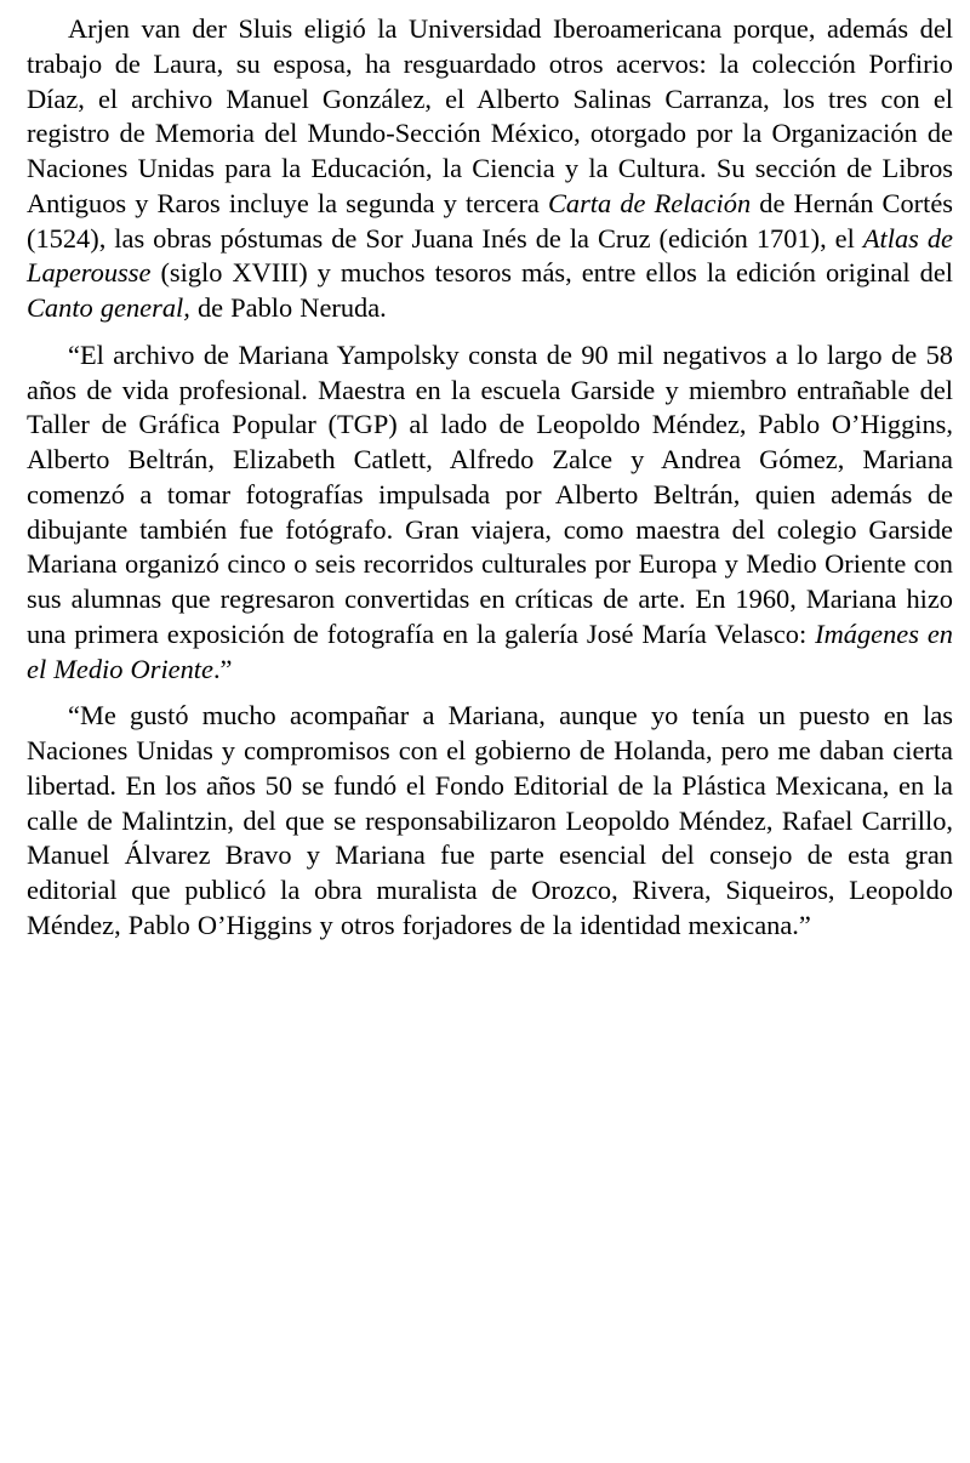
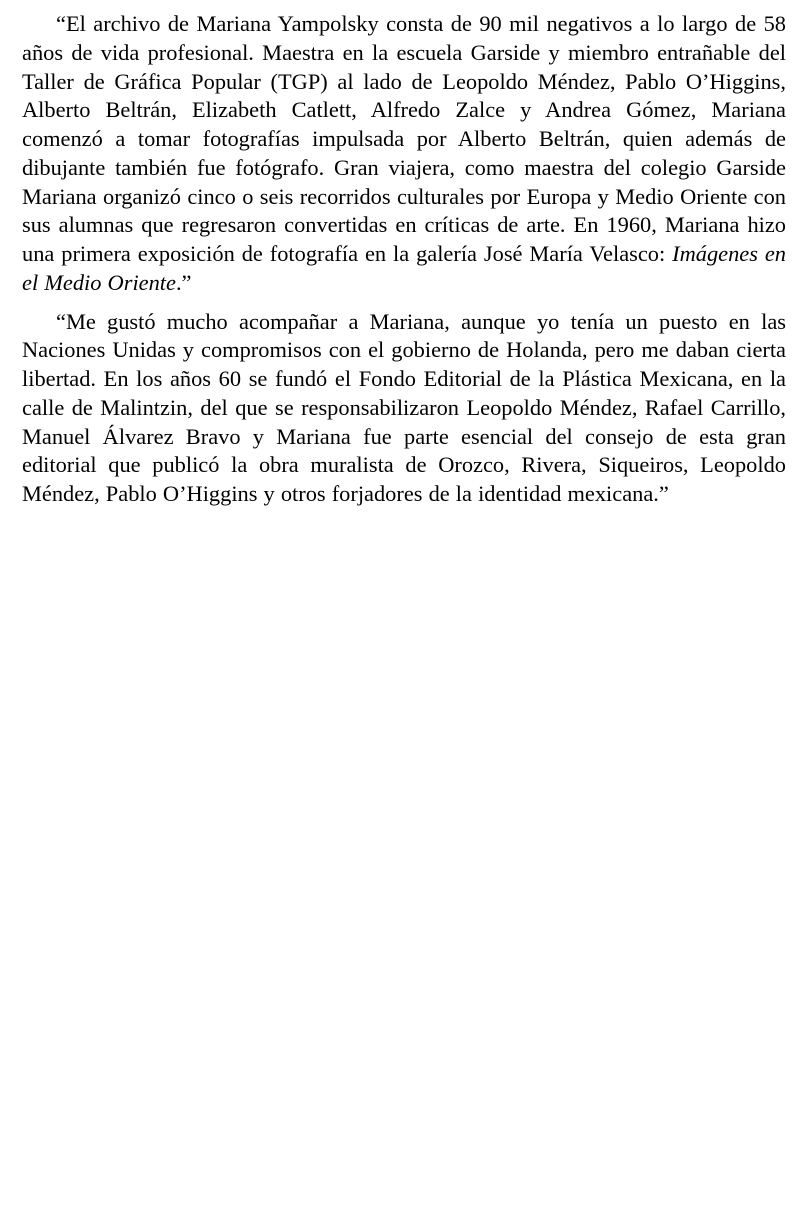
- Arjen van der Sluis eligió la Universidad Iberoamericana porque, además del trabajo de Laura, su esposa, ha resguardado otros acervos: la colección Porfirio Díaz, el archivo Manuel González, el Alberto Salinas Carranza, los tres con el registro de Memoria del Mundo-Sección México, otorgado por la Organización de Naciones Unidas para la Educación, la Ciencia y la Cultura. Su sección de Libros Antiguos y Raros incluye la segunda y tercera Carta de Relación de Hernán Cortés (1524), las obras póstumas de Sor Juana Inés de la Cruz (edición 1701), el Atlas de Laperousse (siglo XVIII) y muchos tesoros más, entre ellos la edición original del Canto general, de Pablo Neruda.
  “El archivo de Mariana Yampolsky consta de 90 mil negativos a lo largo de 58 años de vida profesional. Maestra en la escuela Garside y miembro entrañable del Taller de Gráfica Popular (TGP) al lado de Leopoldo Méndez, Pablo O’Higgins, Alberto Beltrán, Elizabeth Catlett, Alfredo Zalce y Andrea Gómez, Mariana comenzó a tomar fotografías impulsada por Alberto Beltrán, quien además de dibujante también fue fotógrafo. Gran viajera, como maestra del colegio Garside Mariana organizó cinco o seis recorridos culturales por Europa y Medio Oriente con sus alumnas que regresaron convertidas en críticas de arte. En 1960, Mariana hizo una primera exposición de fotografía en la galería José María Velasco: Imágenes en el Medio Oriente.”
- “Me gustó mucho acompañar a Mariana, aunque yo tenía un puesto en las Naciones Unidas y compromisos con el gobierno de Holanda, pero me daban cierta libertad. En los años 50 se fundó el Fondo Editorial de la Plástica Mexicana, en la calle de Malintzin, del que se responsabilizaron Leopoldo Méndez, Rafael Carrillo, Manuel Álvarez Bravo y Mariana fue parte esencial del consejo de esta gran editorial que publicó la obra muralista de Orozco, Rivera, Siqueiros, Leopoldo Méndez, Pablo O’Higgins y otros forjadores de la identidad mexicana.”
+ “Me gustó mucho acompañar a Mariana, aunque yo tenía un puesto en las Naciones Unidas y compromisos con el gobierno de Holanda, pero me daban cierta libertad. En los años 60 se fundó el Fondo Editorial de la Plástica Mexicana, en la calle de Malintzin, del que se responsabilizaron Leopoldo Méndez, Rafael Carrillo, Manuel Álvarez Bravo y Mariana fue parte esencial del consejo de esta gran editorial que publicó la obra muralista de Orozco, Rivera, Siqueiros, Leopoldo Méndez, Pablo O’Higgins y otros forjadores de la identidad mexicana.”
